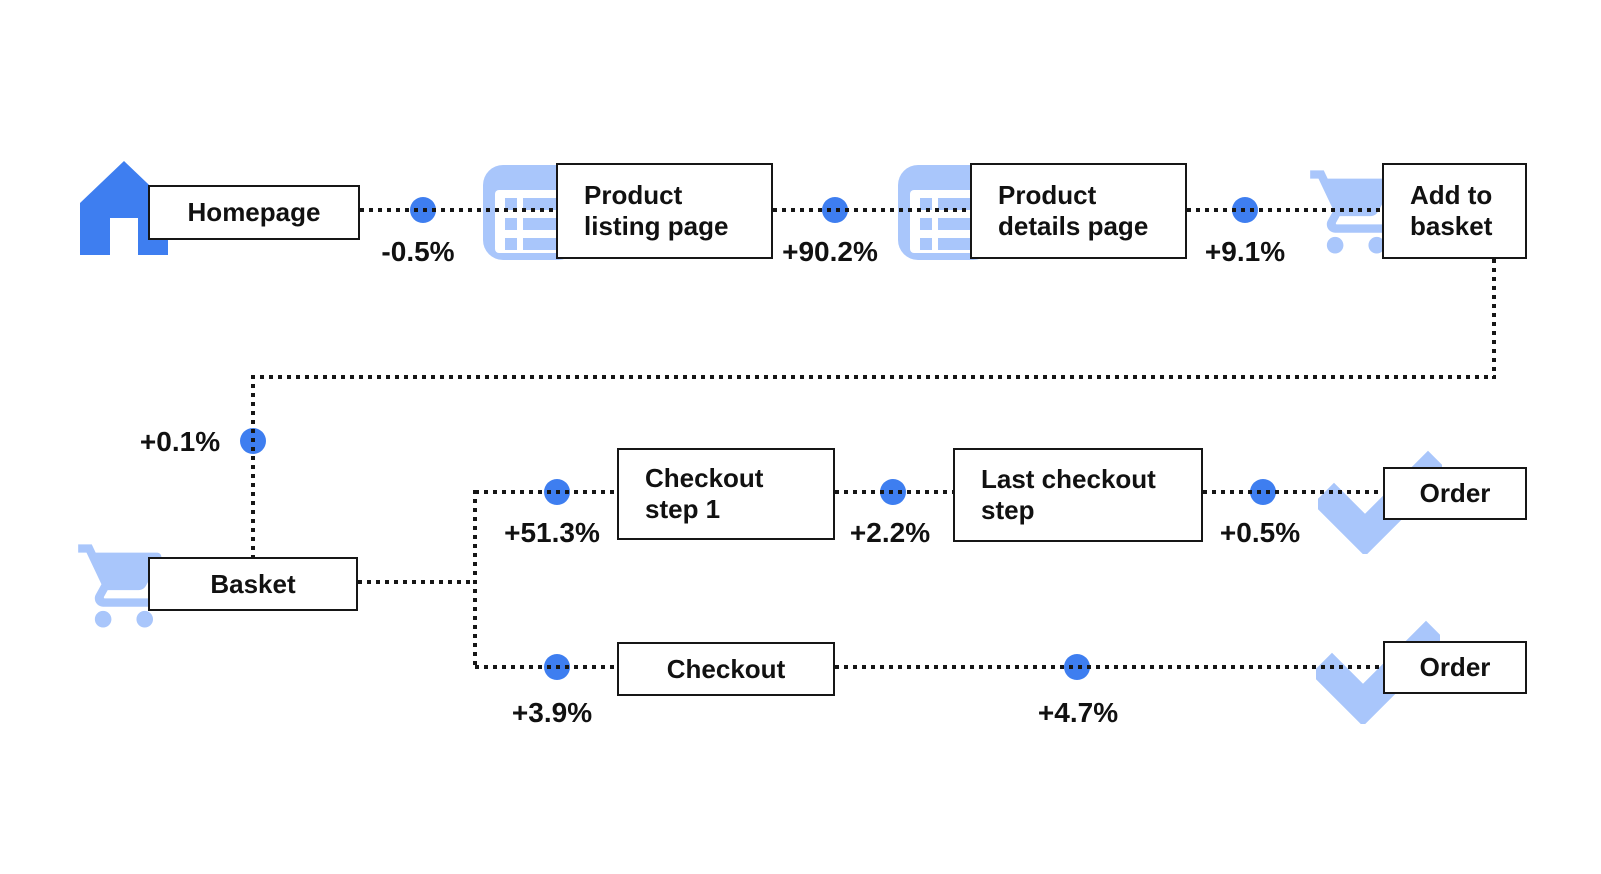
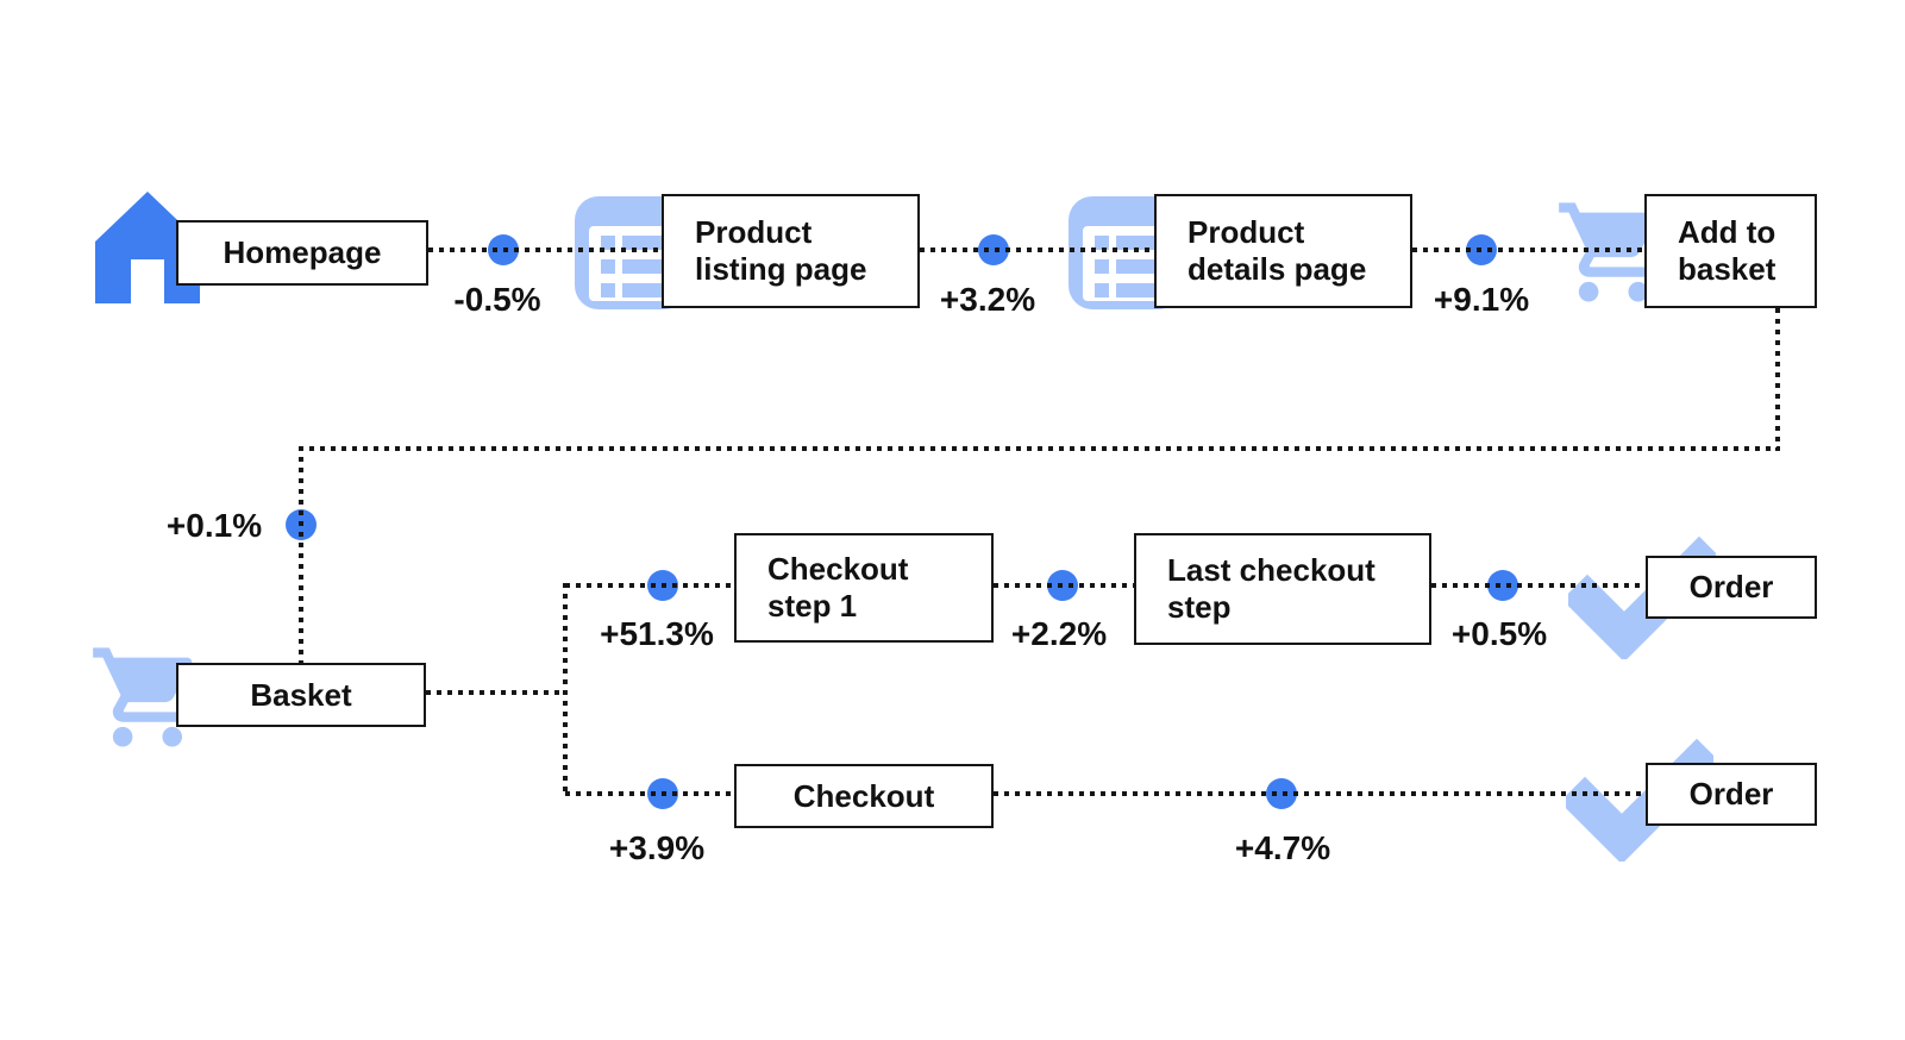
  Homepage
  Product
  listing page
  Product
  details page
  Add to
  basket
  Basket
  Checkout
  step 1
  Last checkout
  step
  Order
  Checkout
  Order
  -0.5%
- +90.2%
+ +3.2%
  +9.1%
  +0.1%
  +51.3%
  +2.2%
  +0.5%
  +3.9%
  +4.7%
